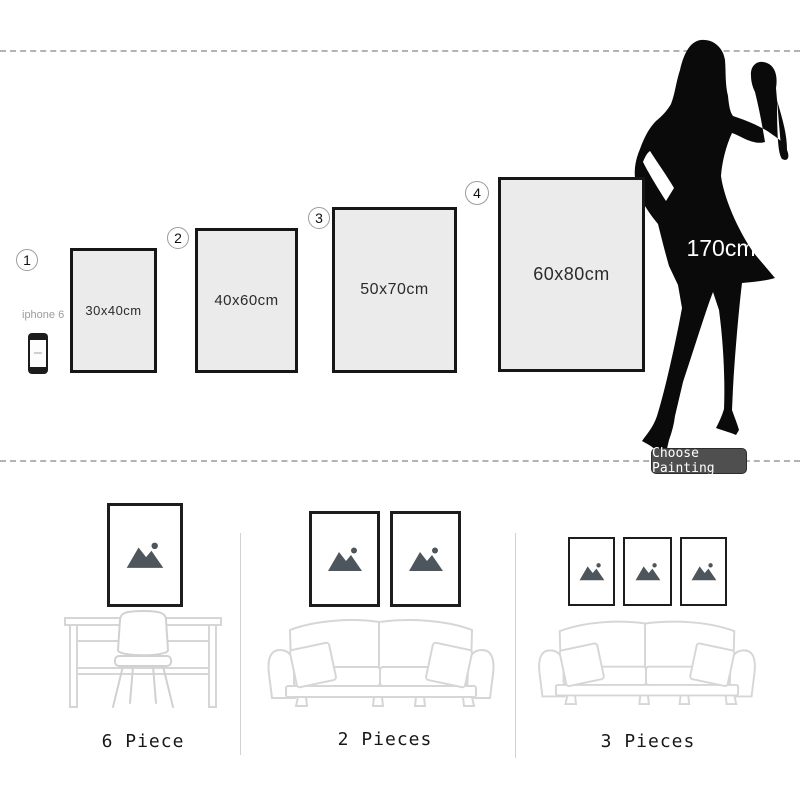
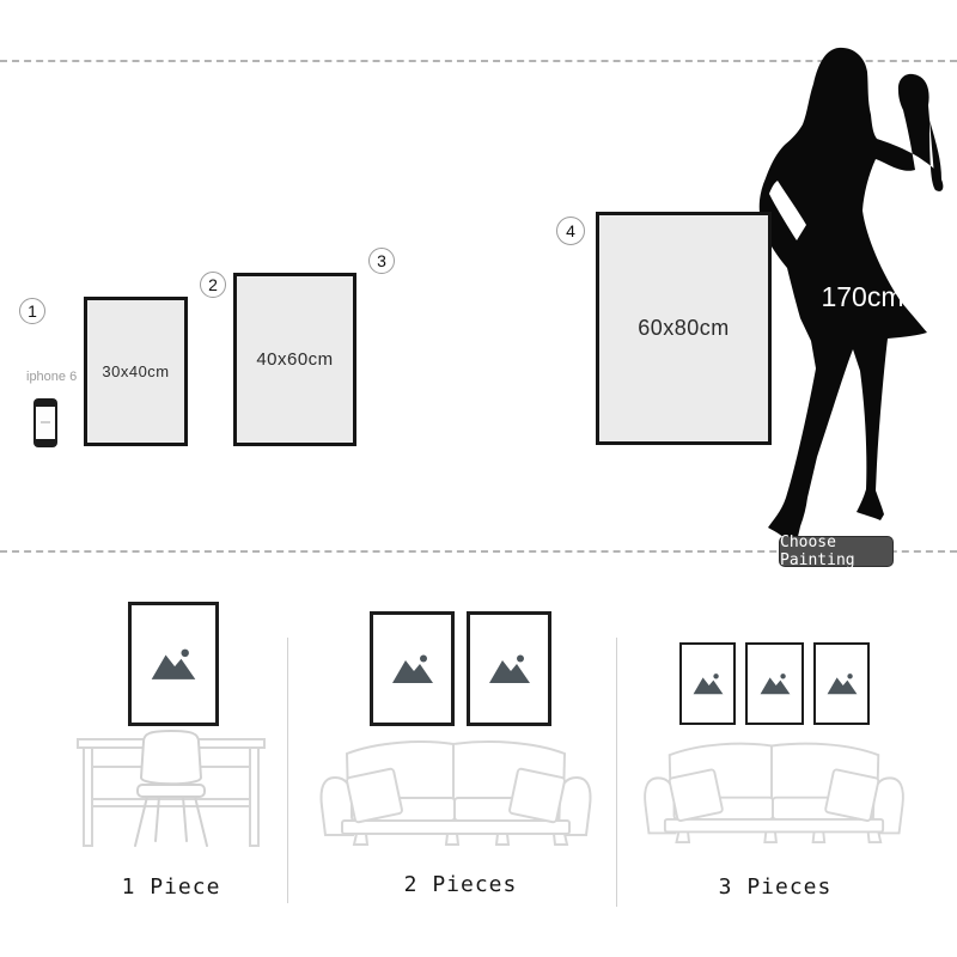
  170cm
  iphone 6
  1
  30x40cm
  2
  40x60cm
  3
- 50x70cm
  4
  60x80cm
  Choose Painting
- 6 Piece
+ 1 Piece
  2 Pieces
  3 Pieces
